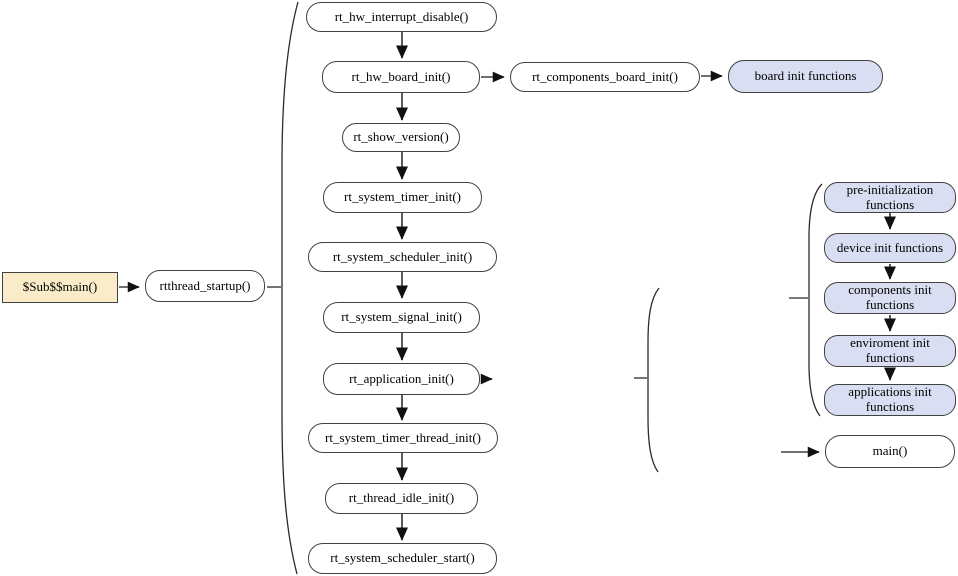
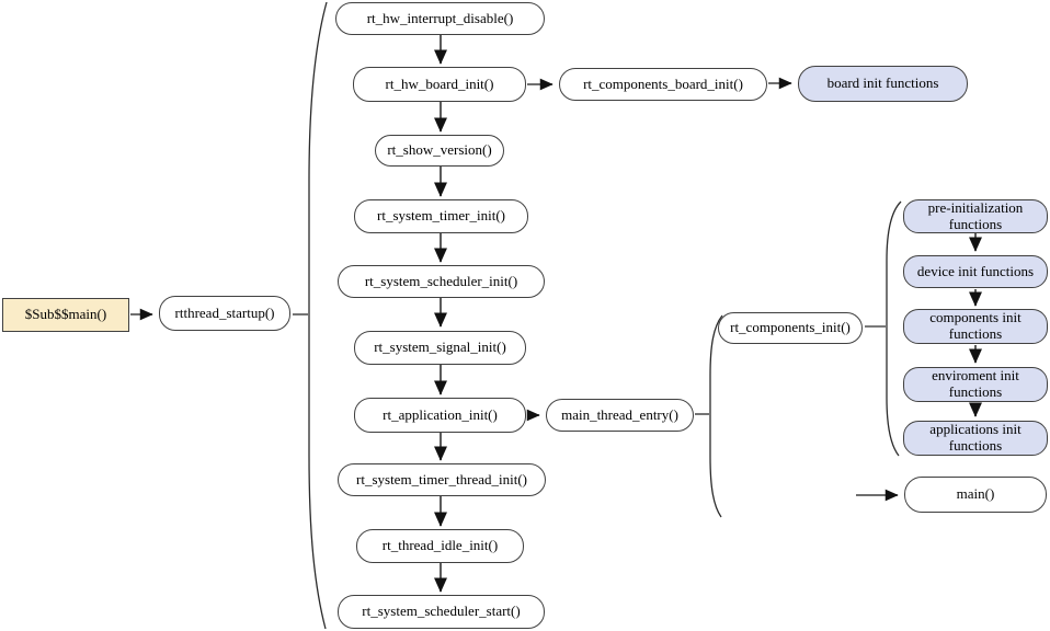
  $Sub$$main()
  rtthread_startup()
  rt_hw_interrupt_disable()
  rt_hw_board_init()
  rt_components_board_init()
  board init functions
  rt_show_version()
  rt_system_timer_init()
  rt_system_scheduler_init()
  rt_system_signal_init()
  rt_application_init()
  rt_system_timer_thread_init()
  rt_thread_idle_init()
  rt_system_scheduler_start()
+ main_thread_entry()
+ rt_components_init()
  main()
  pre-initialization functions
  device init functions
  components init functions
  enviroment init functions
  applications init functions
